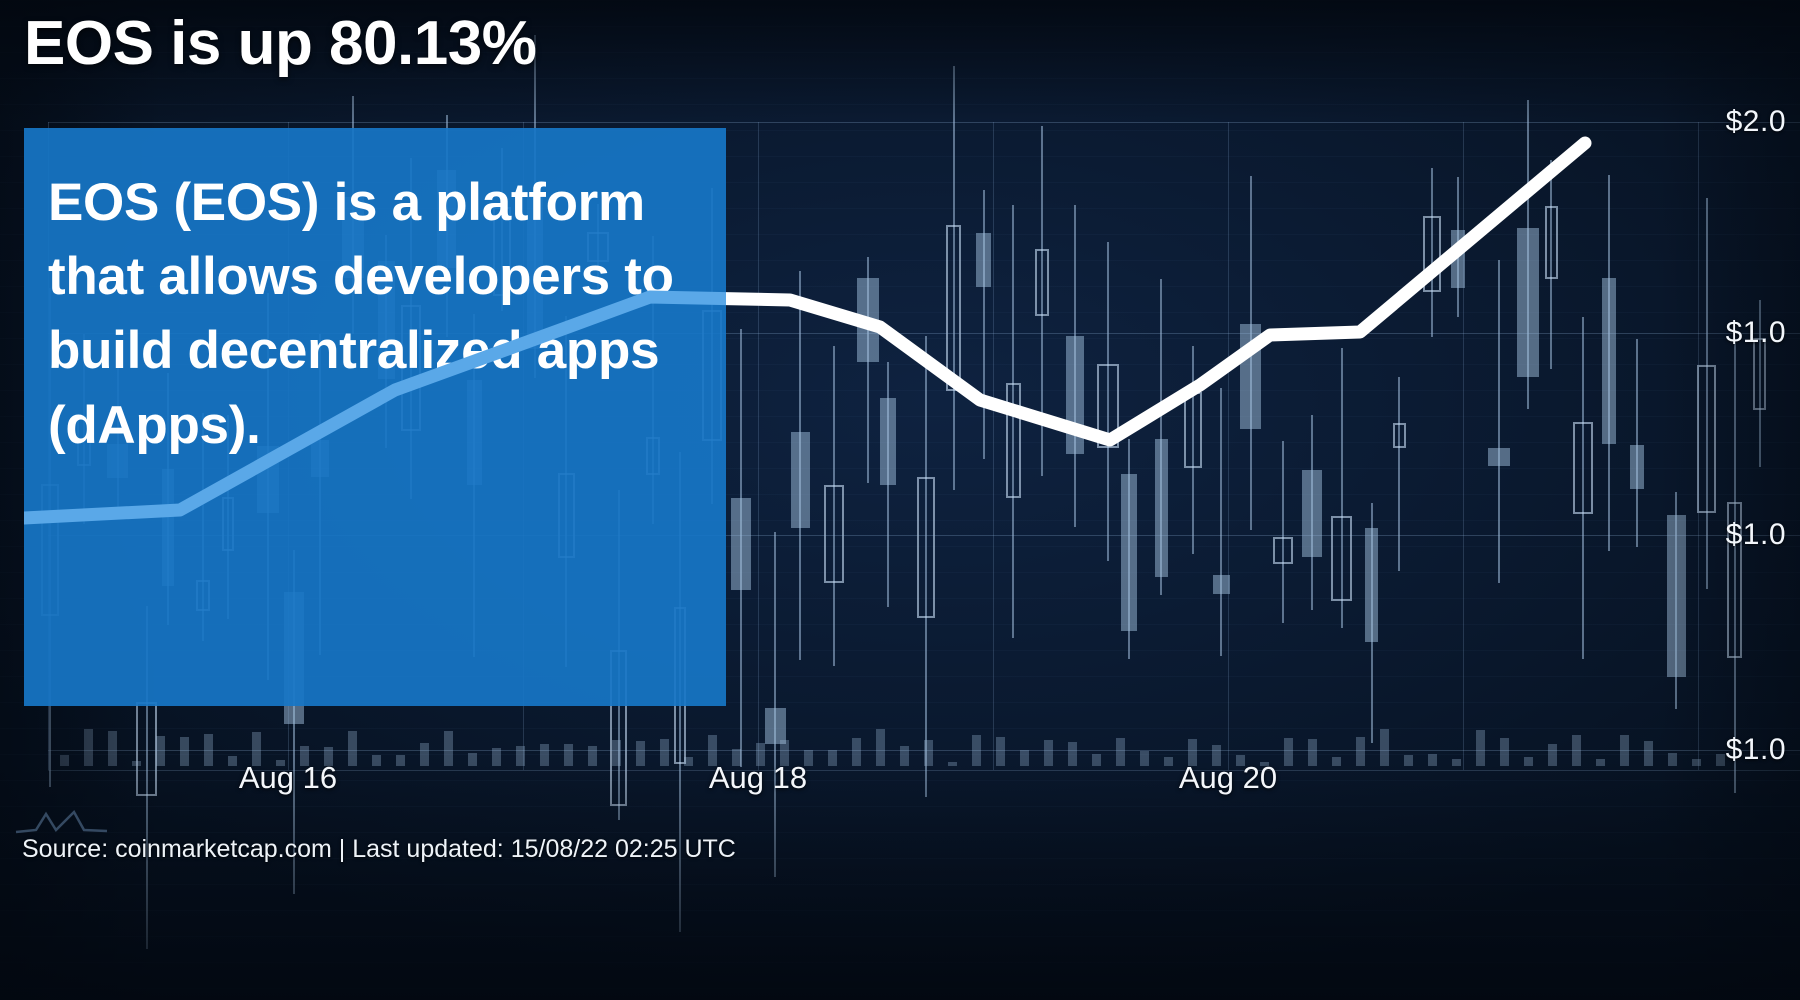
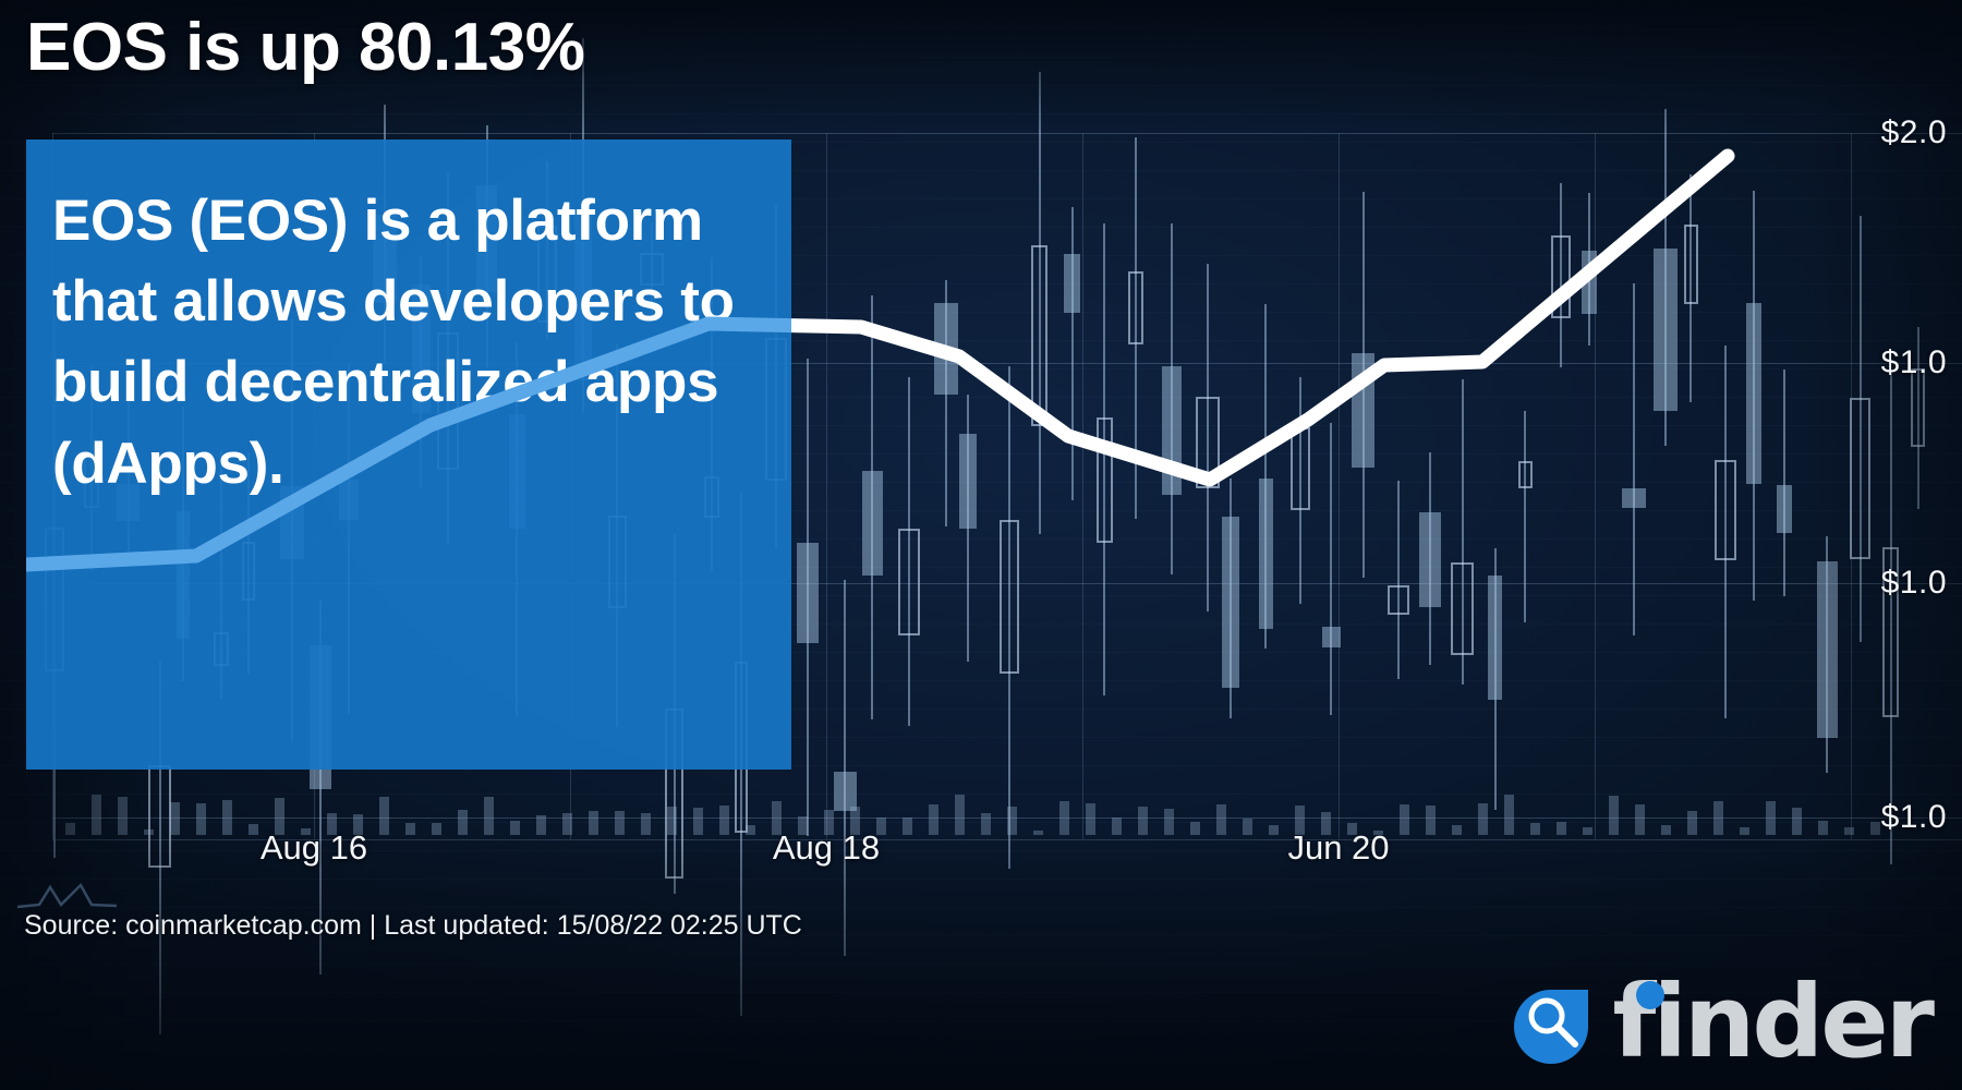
  $2.0
  $1.0
  $1.0
  $1.0
  Aug 16
  Aug 18
- Aug 20
+ Jun 20
  EOS is up 80.13%
  EOS (EOS) is a platform that allows developers to build decentralize apps (dApps).
  Source: coinmarketcap.com | Last updated: 15/08/22 02:25 UTC
+ finder
